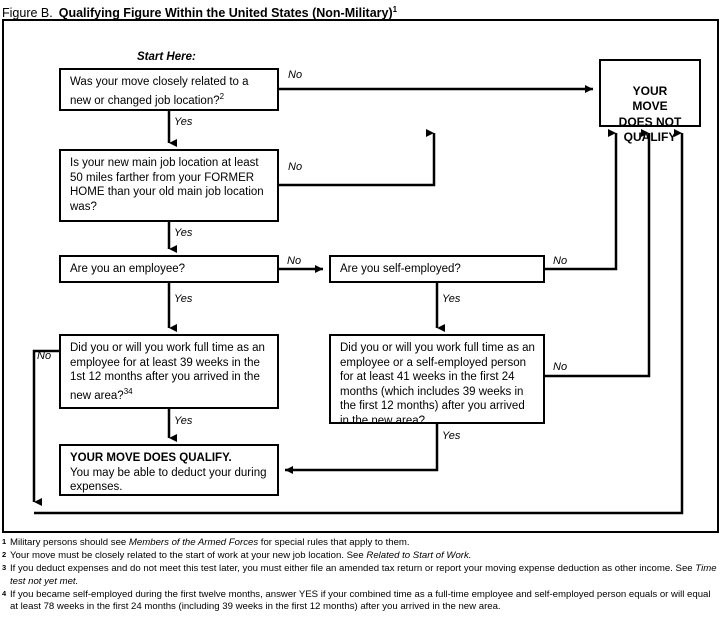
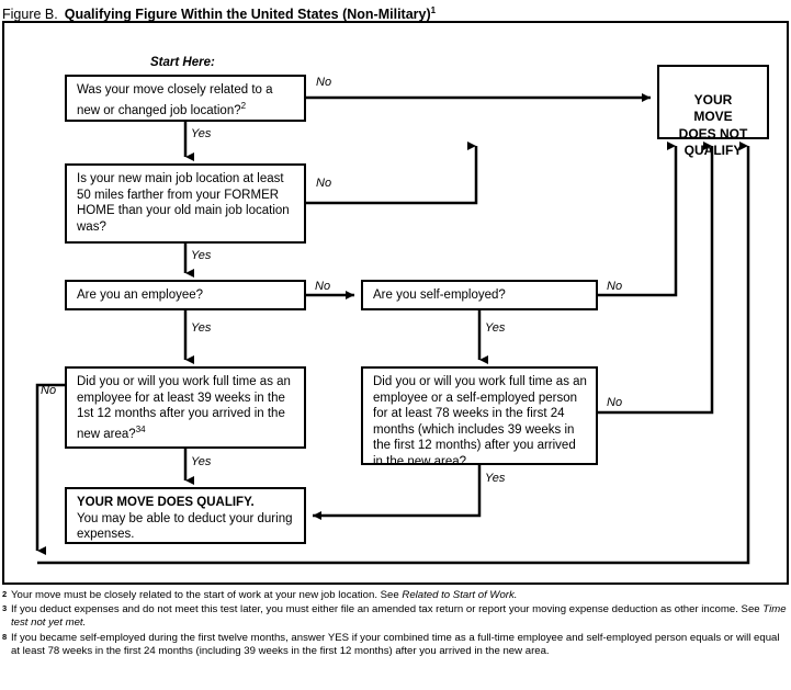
  Figure B. Qualifying Figure Within the United States (Non-Military)1
  Start Here:
  Was your move closely related to a new or changed job location?2
  Is your new main job location at least 50 miles farther from your FORMER HOME than your old main job location was?
  Are you an employee?
  Are you self-employed?
  Did you or will you work full time as an employee for at least 39 weeks in the 1st 12 months after you arrived in the new area?34
- Did you or will you work full time as an employee or a self-employed person for at least 41 weeks in the first 24 months (which includes 39 weeks in the first 12 months) after you arrived in the new area?
+ Did you or will you work full time as an employee or a self-employed person for at least 78 weeks in the first 24 months (which includes 39 weeks in the first 12 months) after you arrived in the new area?
  YOUR MOVE DOES QUALIFY.
  You may be able to deduct your during expenses.
  YOUR
  MOVE
  DOES NOT
  QUALIFY
  No
  Yes
  No
  Yes
  No
  Yes
  No
  Yes
  No
  Yes
  No
  Yes
- 1
- Military persons should see Members of the Armed Forces for special rules that apply to them.
  2
  Your move must be closely related to the start of work at your new job location. See Related to Start of Work.
  3
  If you deduct expenses and do not meet this test later, you must either file an amended tax return or report your moving expense deduction as other income. See Time test not yet met.
- 4
+ 8
  If you became self-employed during the first twelve months, answer YES if your combined time as a full-time employee and self-employed person equals or will equal at least 78 weeks in the first 24 months (including 39 weeks in the first 12 months) after you arrived in the new area.
